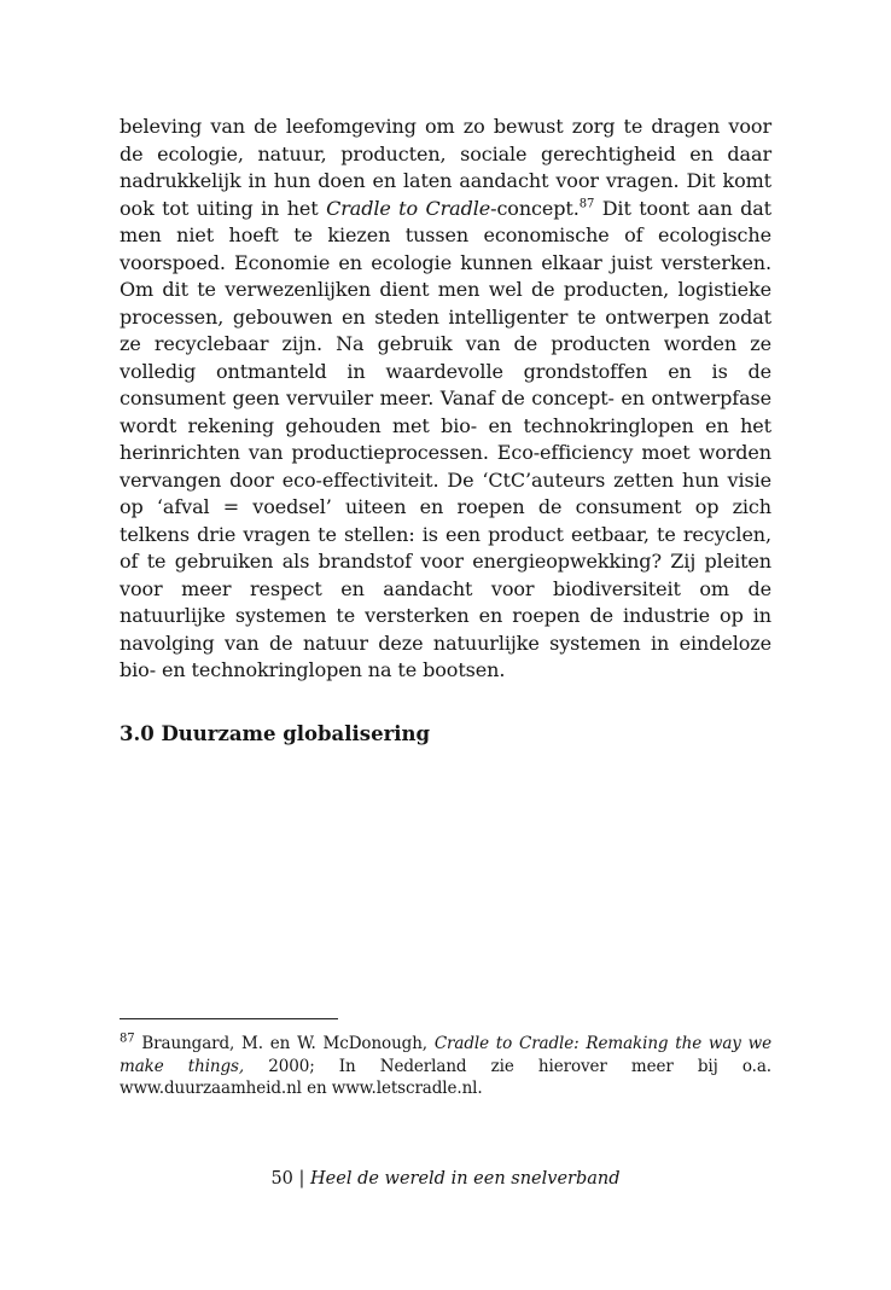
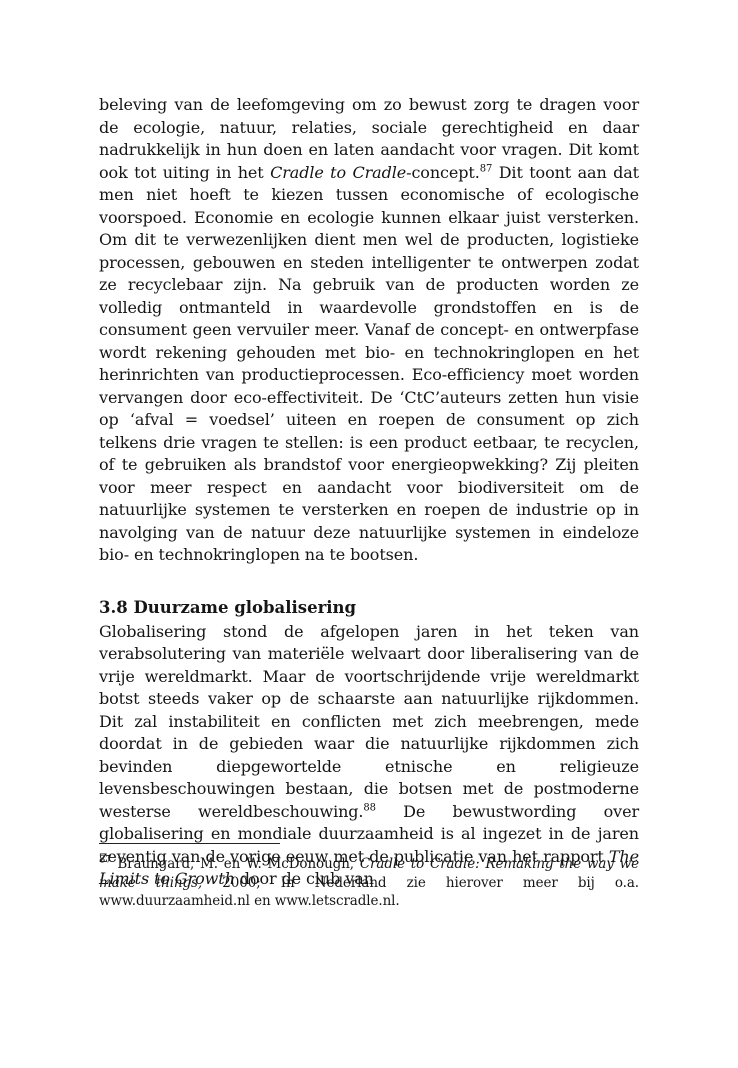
- beleving van de leefomgeving om zo bewust zorg te dragen voor de ecologie, natuur, producten, sociale gerechtigheid en daar nadrukkelijk in hun doen en laten aandacht voor vragen. Dit komt ook tot uiting in het Cradle to Cradle-concept.87 Dit toont aan dat men niet hoeft te kiezen tussen economische of ecologische voorspoed. Economie en ecologie kunnen elkaar juist versterken. Om dit te verwezenlijken dient men wel de producten, logistieke processen, gebouwen en steden intelligenter te ontwerpen zodat ze recyclebaar zijn. Na gebruik van de producten worden ze volledig ontmanteld in waardevolle grondstoffen en is de consument geen vervuiler meer. Vanaf de concept- en ontwerpfase wordt rekening gehouden met bio- en technokringlopen en het herinrichten van productieprocessen. Eco-efficiency moet worden vervangen door eco-effectiviteit. De ‘CtC’auteurs zetten hun visie op ‘afval = voedsel’ uiteen en roepen de consument op zich telkens drie vragen te stellen: is een product eetbaar, te recyclen, of te gebruiken als brandstof voor energieopwekking? Zij pleiten voor meer respect en aandacht voor biodiversiteit om de natuurlijke systemen te versterken en roepen de industrie op in navolging van de natuur deze natuurlijke systemen in eindeloze bio- en technokringlopen na te bootsen.
+ beleving van de leefomgeving om zo bewust zorg te dragen voor de ecologie, natuur, relaties, sociale gerechtigheid en daar nadrukkelijk in hun doen en laten aandacht voor vragen. Dit komt ook tot uiting in het Cradle to Cradle-concept.87 Dit toont aan dat men niet hoeft te kiezen tussen economische of ecologische voorspoed. Economie en ecologie kunnen elkaar juist versterken. Om dit te verwezenlijken dient men wel de producten, logistieke processen, gebouwen en steden intelligenter te ontwerpen zodat ze recyclebaar zijn. Na gebruik van de producten worden ze volledig ontmanteld in waardevolle grondstoffen en is de consument geen vervuiler meer. Vanaf de concept- en ontwerpfase wordt rekening gehouden met bio- en technokringlopen en het herinrichten van productieprocessen. Eco-efficiency moet worden vervangen door eco-effectiviteit. De ‘CtC’auteurs zetten hun visie op ‘afval = voedsel’ uiteen en roepen de consument op zich telkens drie vragen te stellen: is een product eetbaar, te recyclen, of te gebruiken als brandstof voor energieopwekking? Zij pleiten voor meer respect en aandacht voor biodiversiteit om de natuurlijke systemen te versterken en roepen de industrie op in navolging van de natuur deze natuurlijke systemen in eindeloze bio- en technokringlopen na te bootsen.
- 3.0 Duurzame globalisering
+ 3.8 Duurzame globalisering
+ Globalisering stond de afgelopen jaren in het teken van verabsolutering van materiële welvaart door liberalisering van de vrije wereldmarkt. Maar de voortschrijdende vrije wereldmarkt botst steeds vaker op de schaarste aan natuurlijke rijkdommen. Dit zal instabiliteit en conflicten met zich meebrengen, mede doordat in de gebieden waar die natuurlijke rijkdommen zich bevinden diepgewortelde etnische en religieuze levensbeschouwingen bestaan, die botsen met de postmoderne westerse wereldbeschouwing.88 De bewustwording over globalisering en mondiale duurzaamheid is al ingezet in de jaren zeventig van de vorige eeuw met de publicatie van het rapport The Limits to Growth door de club van
  87 Braungard, M. en W. McDonough, Cradle to Cradle: Remaking the way we make things, 2000; In Nederland zie hierover meer bij o.a. www.duurzaamheid.nl en www.letscradle.nl.
- 50 | Heel de wereld in een snelverband
